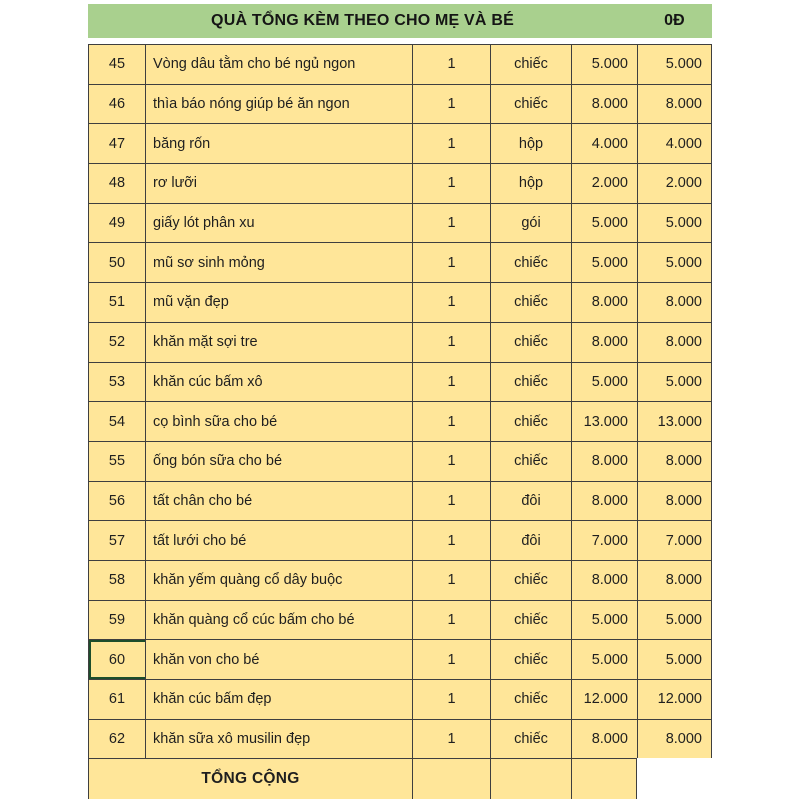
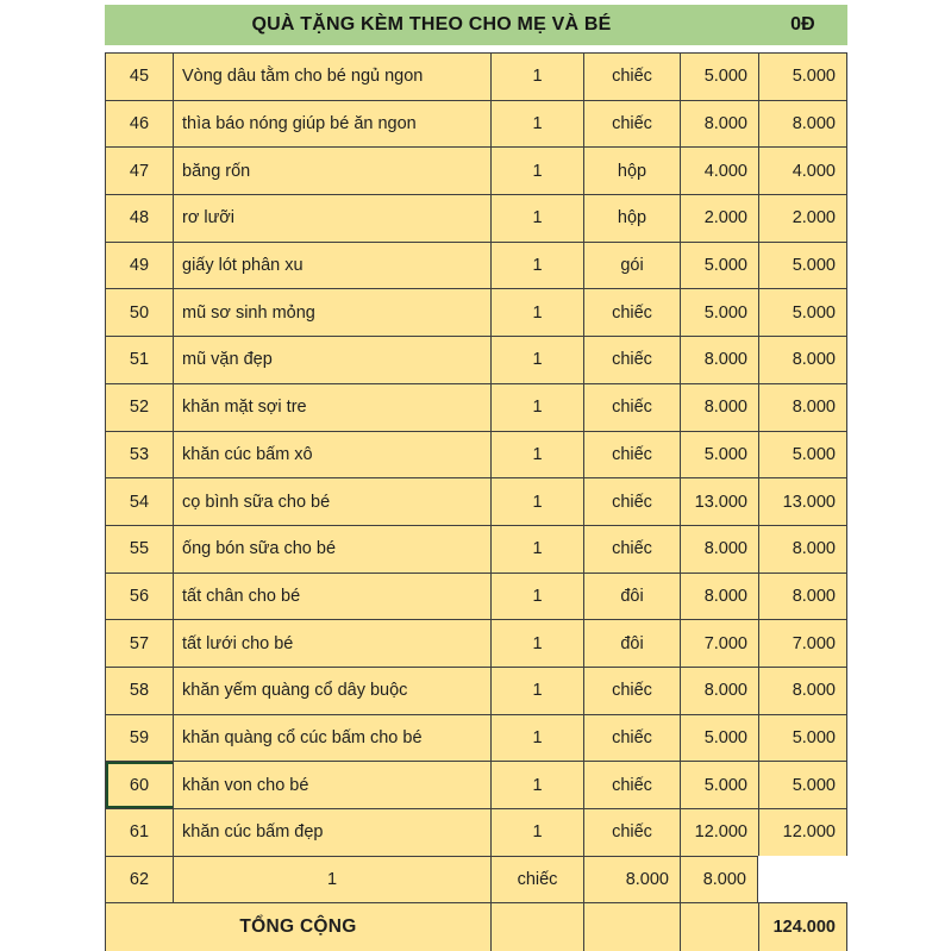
- QUÀ TỔNG KÈM THEO CHO MẸ VÀ BÉ
+ QUÀ TẶNG KÈM THEO CHO MẸ VÀ BÉ
  0Đ
  45
  Vòng dâu tằm cho bé ngủ ngon
  1
  chiếc
  5.000
  5.000
  46
  thìa báo nóng giúp bé ăn ngon
  1
  chiếc
  8.000
  8.000
  47
  băng rốn
  1
  hộp
  4.000
  4.000
  48
  rơ lưỡi
  1
  hộp
  2.000
  2.000
  49
  giấy lót phân xu
  1
  gói
  5.000
  5.000
  50
  mũ sơ sinh mỏng
  1
  chiếc
  5.000
  5.000
  51
  mũ vặn đẹp
  1
  chiếc
  8.000
  8.000
  52
  khăn mặt sợi tre
  1
  chiếc
  8.000
  8.000
  53
  khăn cúc bấm xô
  1
  chiếc
  5.000
  5.000
  54
  cọ bình sữa cho bé
  1
  chiếc
  13.000
  13.000
  55
  ống bón sữa cho bé
  1
  chiếc
  8.000
  8.000
  56
  tất chân cho bé
  1
  đôi
  8.000
  8.000
  57
  tất lưới cho bé
  1
  đôi
  7.000
  7.000
  58
  khăn yếm quàng cổ dây buộc
  1
  chiếc
  8.000
  8.000
  59
  khăn quàng cổ cúc bấm cho bé
  1
  chiếc
  5.000
  5.000
  60
  khăn von cho bé
  1
  chiếc
  5.000
  5.000
  61
  khăn cúc bấm đẹp
  1
  chiếc
  12.000
  12.000
  62
- khăn sữa xô musilin đẹp
  1
  chiếc
  8.000
  8.000
  TỔNG CỘNG
+ 124.000
